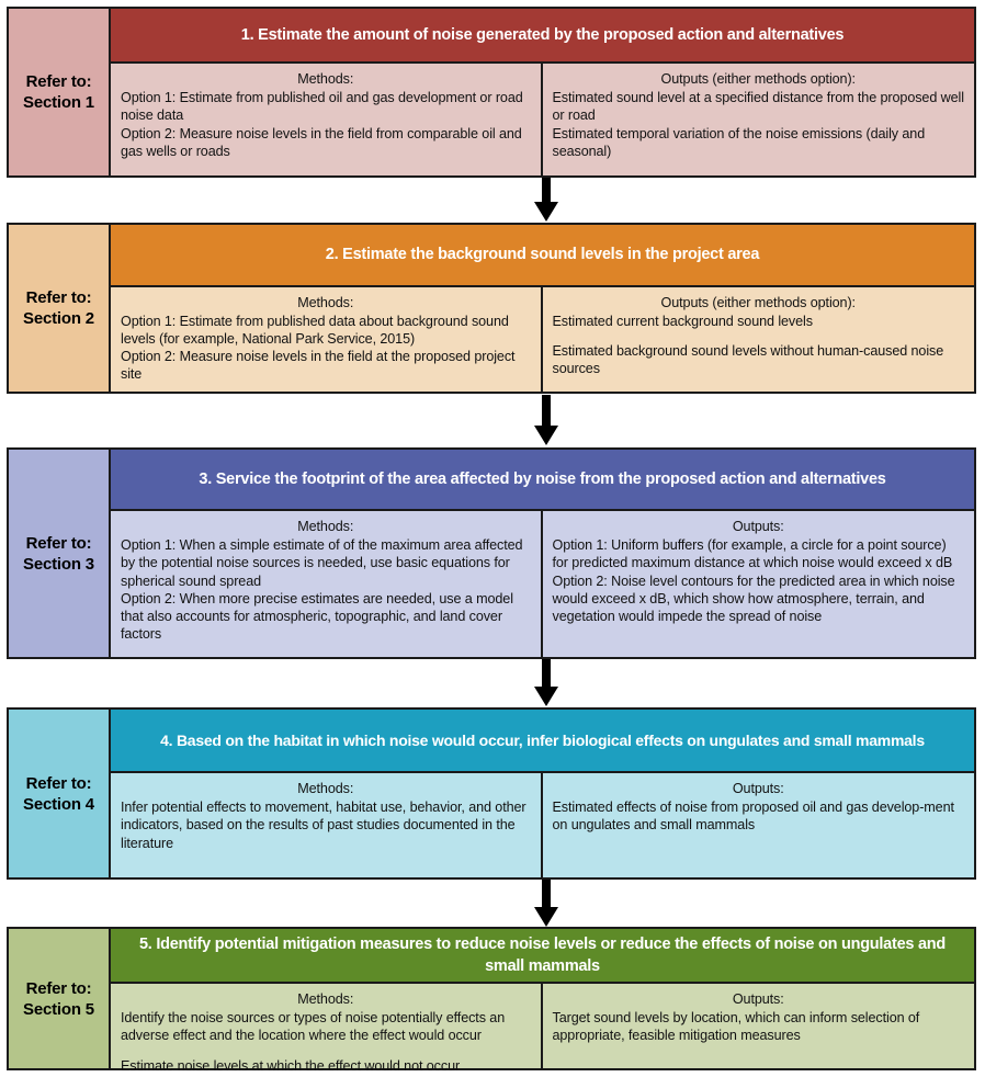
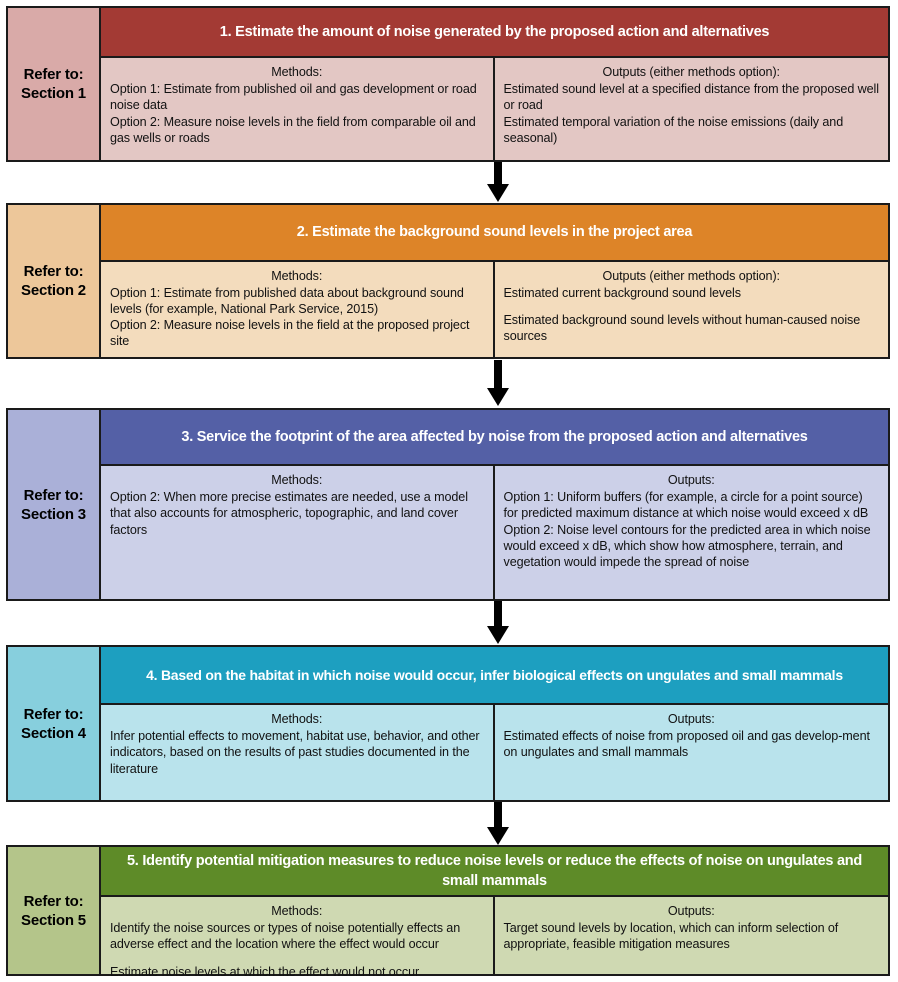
  Refer to:
  Section 1
  1. Estimate the amount of noise generated by the proposed action and alternatives
  Methods:
  Option 1: Estimate from published oil and gas development or road noise data
  Option 2: Measure noise levels in the field from comparable oil and gas wells or roads
  Outputs (either methods option):
  Estimated sound level at a specified distance from the proposed well or road
  Estimated temporal variation of the noise emissions (daily and seasonal)
  Refer to:
  Section 2
  2. Estimate the background sound levels in the project area
  Methods:
  Option 1: Estimate from published data about background sound levels (for example, National Park Service, 2015)
  Option 2: Measure noise levels in the field at the proposed project site
  Outputs (either methods option):
  Estimated current background sound levels
  Estimated background sound levels without human-caused noise sources
  Refer to:
  Section 3
  3. Service the footprint of the area affected by noise from the proposed action and alternatives
  Methods:
- Option 1: When a simple estimate of of the maximum area affected by the potential noise sources is needed, use basic equations for spherical sound spread
  Option 2: When more precise estimates are needed, use a model that also accounts for atmospheric, topographic, and land cover factors
  Outputs:
  Option 1: Uniform buffers (for example, a circle for a point source) for predicted maximum distance at which noise would exceed x dB
  Option 2: Noise level contours for the predicted area in which noise would exceed x dB, which show how atmosphere, terrain, and vegetation would impede the spread of noise
  Refer to:
  Section 4
  4. Based on the habitat in which noise would occur, infer biological effects on ungulates and small mammals
  Methods:
  Infer potential effects to movement, habitat use, behavior, and other indicators, based on the results of past studies documented in the literature
  Outputs:
  Estimated effects of noise from proposed oil and gas develop-ment on ungulates and small mammals
  Refer to:
  Section 5
  5. Identify potential mitigation measures to reduce noise levels or reduce the effects of noise on ungulates and small mammals
  Methods:
  Identify the noise sources or types of noise potentially effects an adverse effect and the location where the effect would occur
  Estimate noise levels at which the effect would not occur
  Outputs:
  Target sound levels by location, which can inform selection of appropriate, feasible mitigation measures
